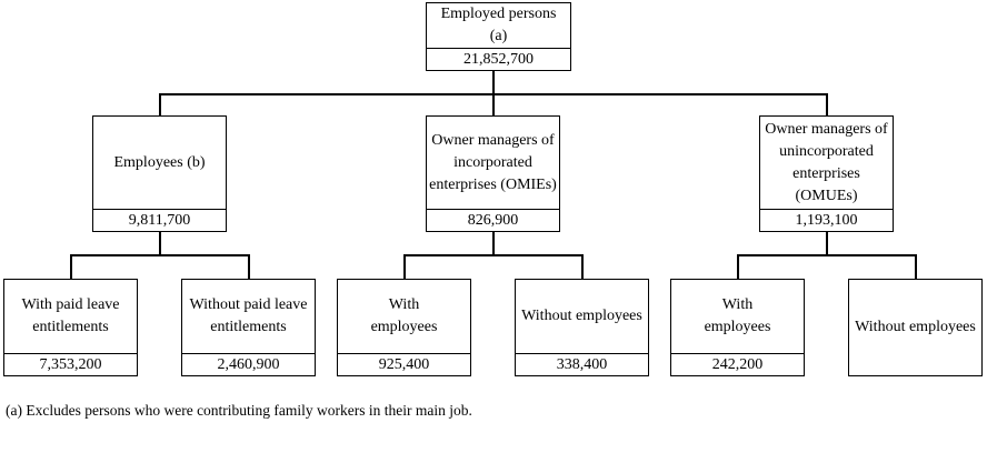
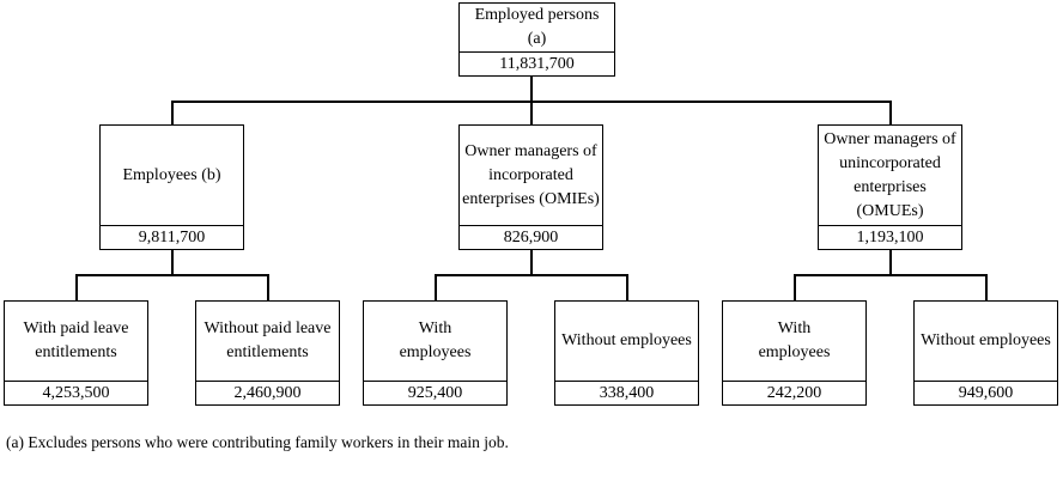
  Employed persons (a)
- 21,852,700
+ 11,831,700
  Employees (b)
  9,811,700
  Owner managers of incorporated enterprises (OMIEs)
  826,900
  Owner managers of unincorporated enterprises (OMUEs)
  1,193,100
  With paid leave entitlements
- 7,353,200
+ 4,253,500
  Without paid leave entitlements
  2,460,900
  With employees
  925,400
  Without employees
  338,400
  With employees
  242,200
  Without employees
+ 949,600
  (a) Excludes persons who were contributing family workers in their main job.
